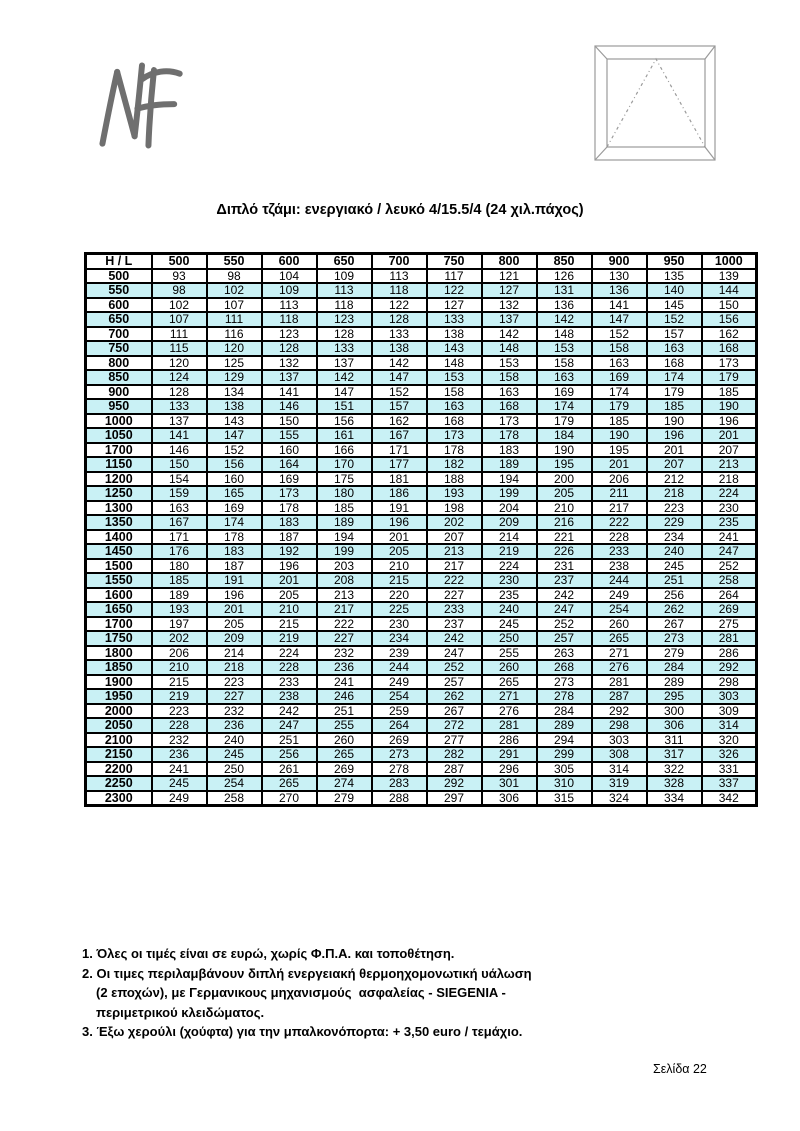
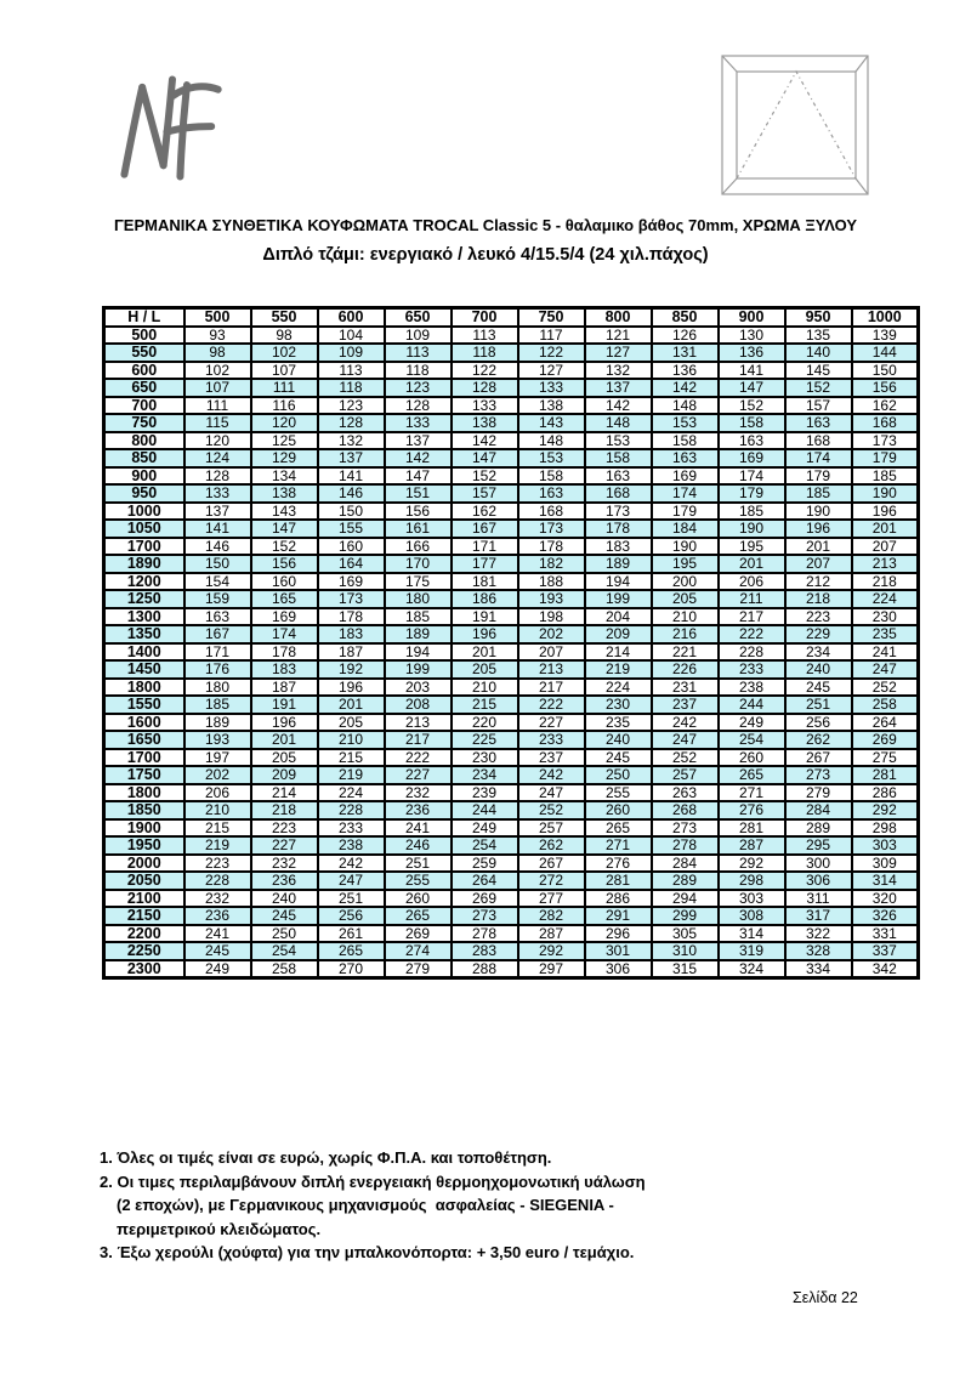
+ ΓΕΡΜΑΝΙΚΑ ΣΥΝΘΕΤΙΚΑ ΚΟΥΦΩΜΑΤΑ TROCAL Classic 5 - θαλαμικο βάθος 70mm, ΧΡΩΜΑ ΞΥΛΟΥ
  Διπλό τζάμι: ενεργιακό / λευκό 4/15.5/4 (24 χιλ.πάχος)
  H / L	500	550	600	650	700	750	800	850	900	950	1000
  500	93	98	104	109	113	117	121	126	130	135	139
  550	98	102	109	113	118	122	127	131	136	140	144
  600	102	107	113	118	122	127	132	136	141	145	150
  650	107	111	118	123	128	133	137	142	147	152	156
  700	111	116	123	128	133	138	142	148	152	157	162
  750	115	120	128	133	138	143	148	153	158	163	168
  800	120	125	132	137	142	148	153	158	163	168	173
  850	124	129	137	142	147	153	158	163	169	174	179
  900	128	134	141	147	152	158	163	169	174	179	185
  950	133	138	146	151	157	163	168	174	179	185	190
  1000	137	143	150	156	162	168	173	179	185	190	196
  1050	141	147	155	161	167	173	178	184	190	196	201
  1700	146	152	160	166	171	178	183	190	195	201	207
- 1150	150	156	164	170	177	182	189	195	201	207	213
+ 1890	150	156	164	170	177	182	189	195	201	207	213
  1200	154	160	169	175	181	188	194	200	206	212	218
  1250	159	165	173	180	186	193	199	205	211	218	224
  1300	163	169	178	185	191	198	204	210	217	223	230
  1350	167	174	183	189	196	202	209	216	222	229	235
  1400	171	178	187	194	201	207	214	221	228	234	241
  1450	176	183	192	199	205	213	219	226	233	240	247
- 1500	180	187	196	203	210	217	224	231	238	245	252
+ 1800	180	187	196	203	210	217	224	231	238	245	252
  1550	185	191	201	208	215	222	230	237	244	251	258
  1600	189	196	205	213	220	227	235	242	249	256	264
  1650	193	201	210	217	225	233	240	247	254	262	269
  1700	197	205	215	222	230	237	245	252	260	267	275
  1750	202	209	219	227	234	242	250	257	265	273	281
  1800	206	214	224	232	239	247	255	263	271	279	286
  1850	210	218	228	236	244	252	260	268	276	284	292
  1900	215	223	233	241	249	257	265	273	281	289	298
  1950	219	227	238	246	254	262	271	278	287	295	303
  2000	223	232	242	251	259	267	276	284	292	300	309
  2050	228	236	247	255	264	272	281	289	298	306	314
  2100	232	240	251	260	269	277	286	294	303	311	320
  2150	236	245	256	265	273	282	291	299	308	317	326
  2200	241	250	261	269	278	287	296	305	314	322	331
  2250	245	254	265	274	283	292	301	310	319	328	337
  2300	249	258	270	279	288	297	306	315	324	334	342
  1. Όλες οι τιμές είναι σε ευρώ, χωρίς Φ.Π.Α. και τοποθέτηση.
  2. Οι τιμες περιλαμβάνουν διπλή ενεργειακή θερμοηχομονωτική υάλωση
  (2 εποχών), με Γερμανικους μηχανισμούς ασφαλείας - SIEGENIA -
  περιμετρικού κλειδώματος.
  3. Έξω χερούλι (χούφτα) για την μπαλκονόπορτα: + 3,50 euro / τεμάχιο.
  Σελίδα 22
